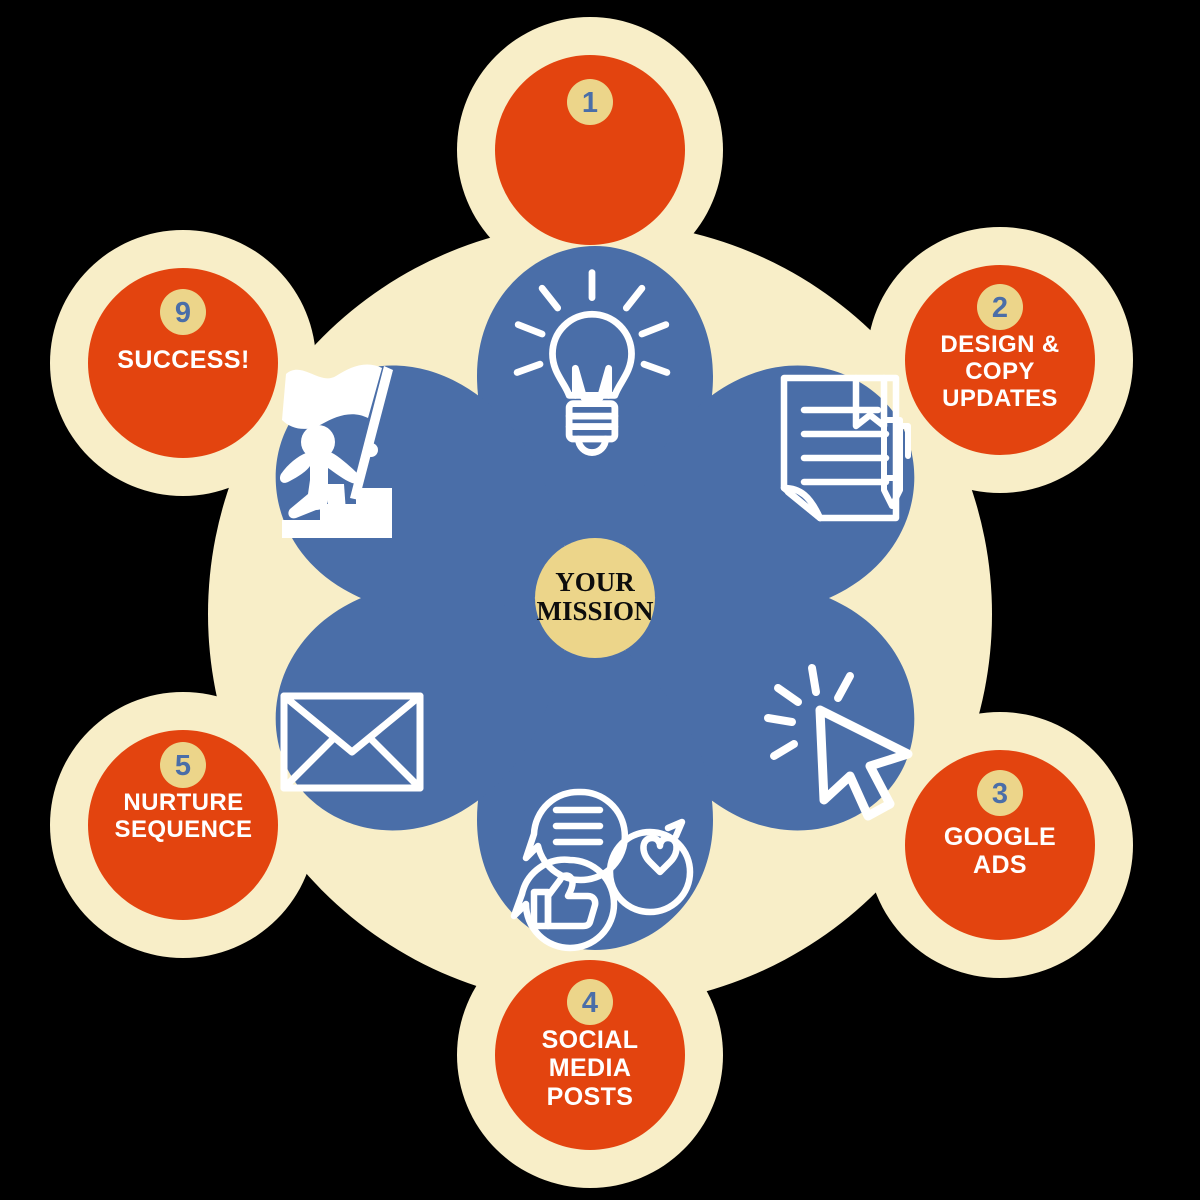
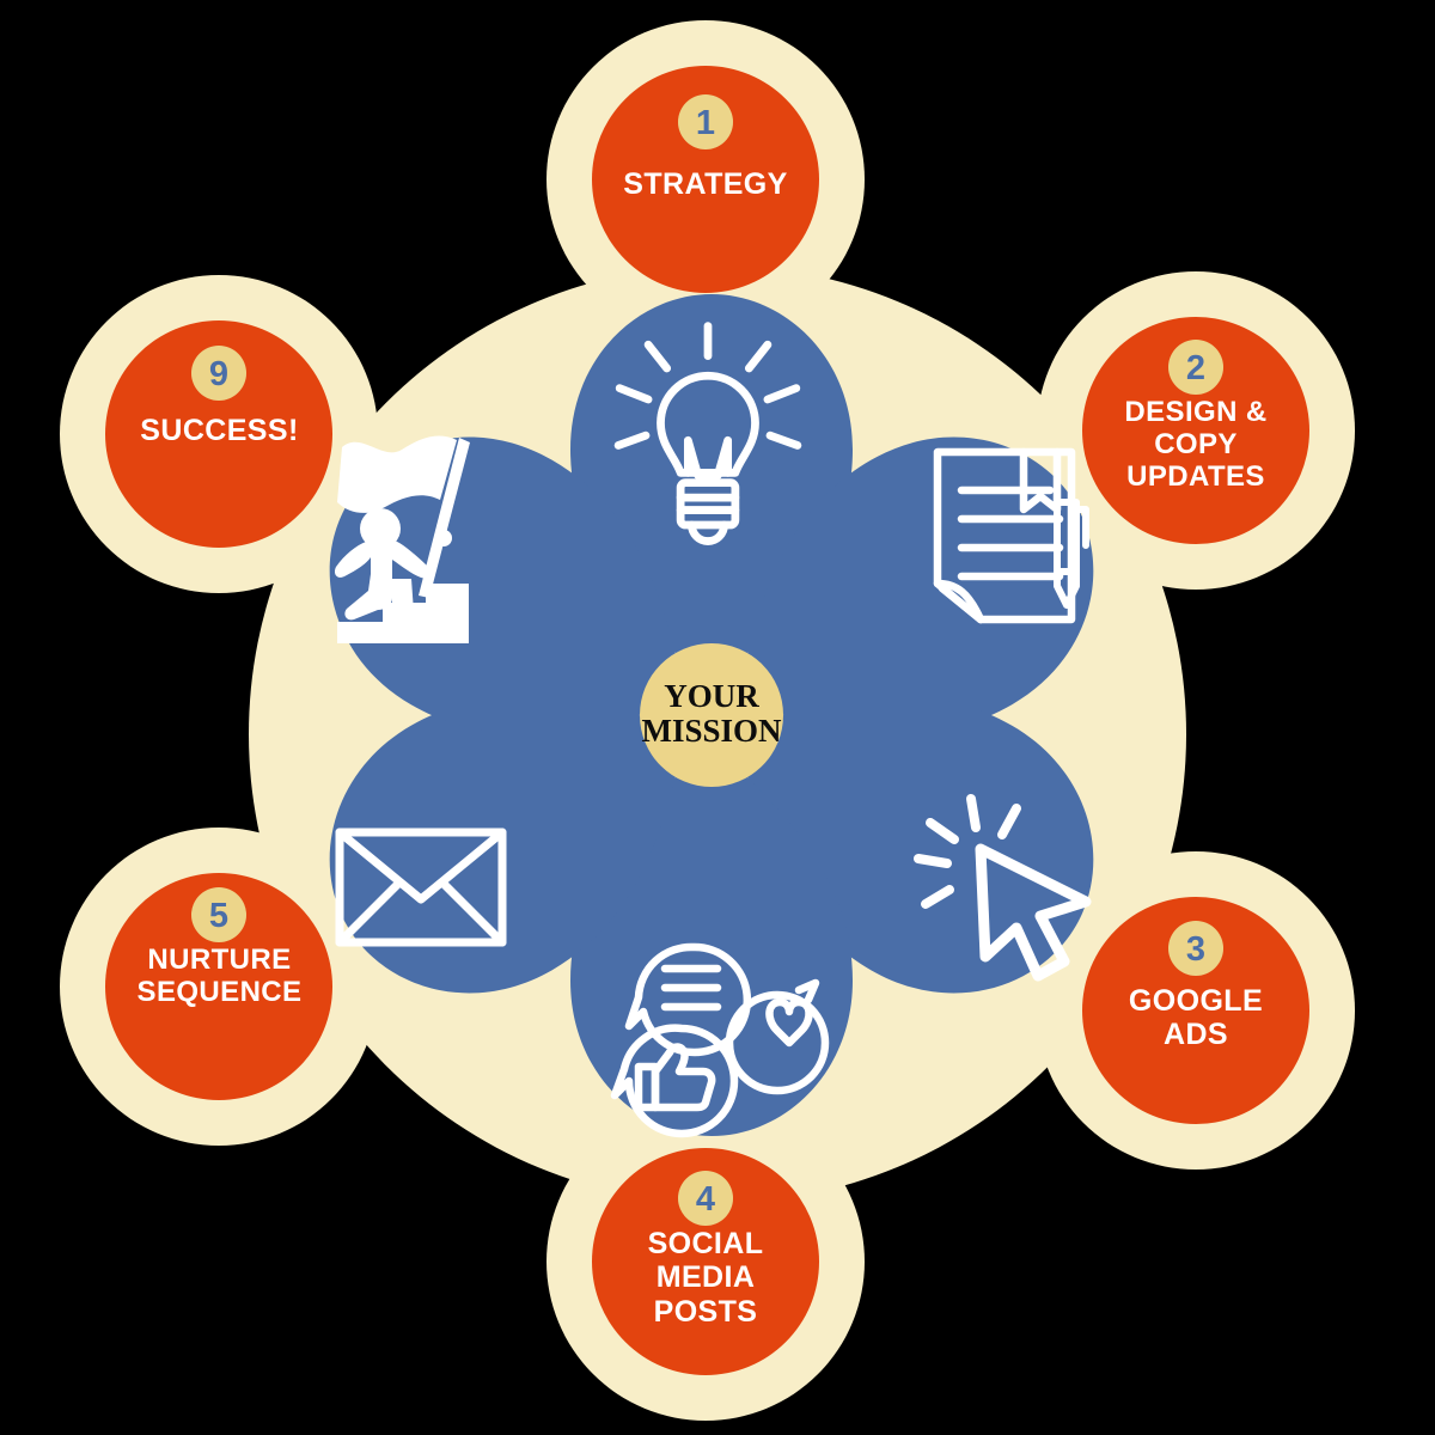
  1
  2
  3
  4
  5
  9
+ STRATEGY
  DESIGN &
  COPY
  UPDATES
  GOOGLE
  ADS
  SOCIAL
  MEDIA
  POSTS
  NURTURE
  SEQUENCE
  SUCCESS!
  YOUR
  MISSION
